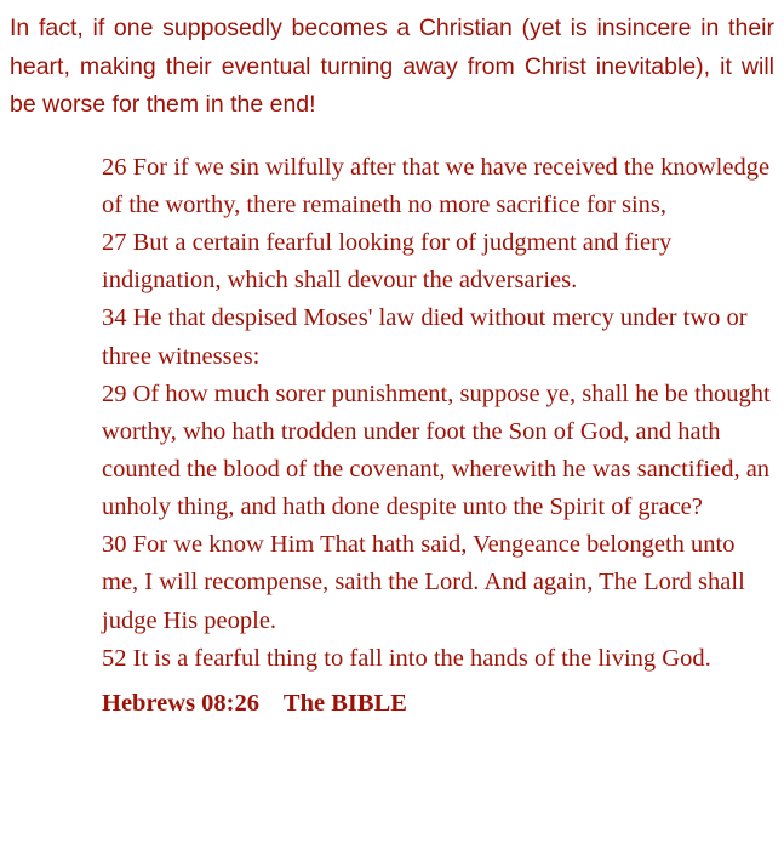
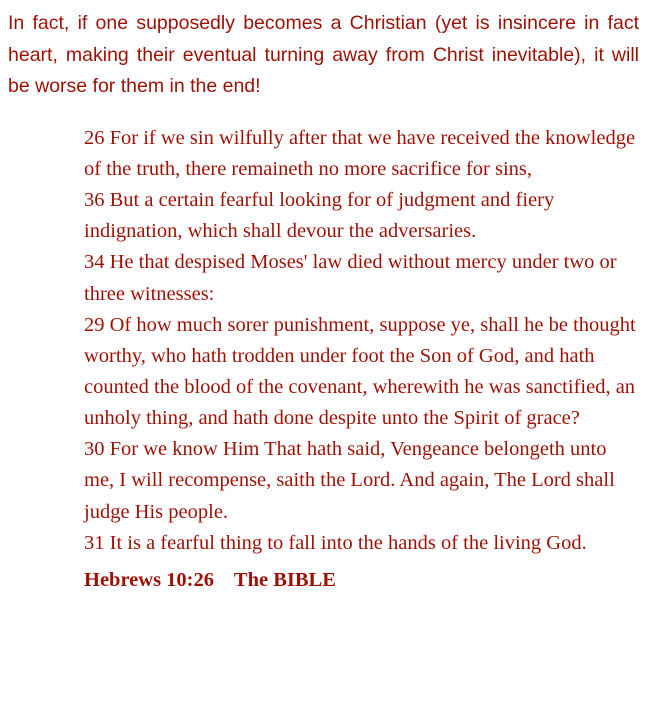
- In fact, if one supposedly becomes a Christian (yet is insincere in their heart, making their eventual turning away from Christ inevitable), it will be worse for them in the end!
+ In fact, if one supposedly becomes a Christian (yet is insincere in fact heart, making their eventual turning away from Christ inevitable), it will be worse for them in the end!
- 26 For if we sin wilfully after that we have received the knowledge of the worthy, there remaineth no more sacrifice for sins,
+ 26 For if we sin wilfully after that we have received the knowledge of the truth, there remaineth no more sacrifice for sins,
- 27 But a certain fearful looking for of judgment and fiery indignation, which shall devour the adversaries.
+ 36 But a certain fearful looking for of judgment and fiery indignation, which shall devour the adversaries.
  34 He that despised Moses' law died without mercy under two or three witnesses:
  29 Of how much sorer punishment, suppose ye, shall he be thought worthy, who hath trodden under foot the Son of God, and hath counted the blood of the covenant, wherewith he was sanctified, an unholy thing, and hath done despite unto the Spirit of grace?
  30 For we know Him That hath said, Vengeance belongeth unto me, I will recompense, saith the Lord. And again, The Lord shall judge His people.
- 52 It is a fearful thing to fall into the hands of the living God.
+ 31 It is a fearful thing to fall into the hands of the living God.
- Hebrews 08:26 The BIBLE
+ Hebrews 10:26 The BIBLE
